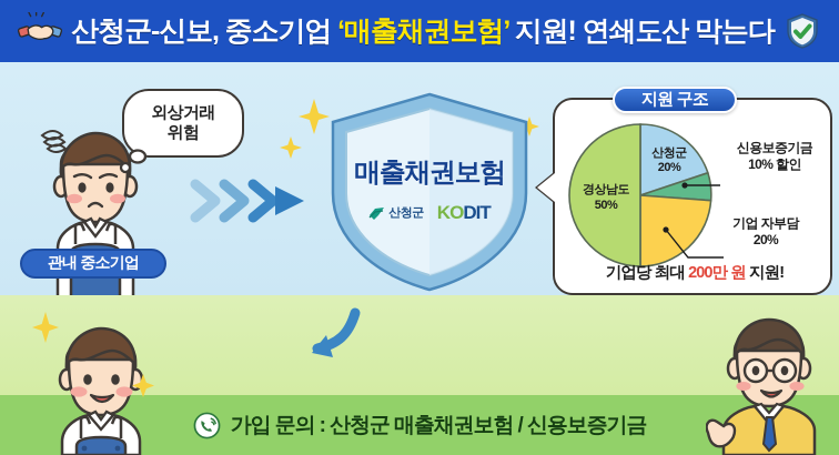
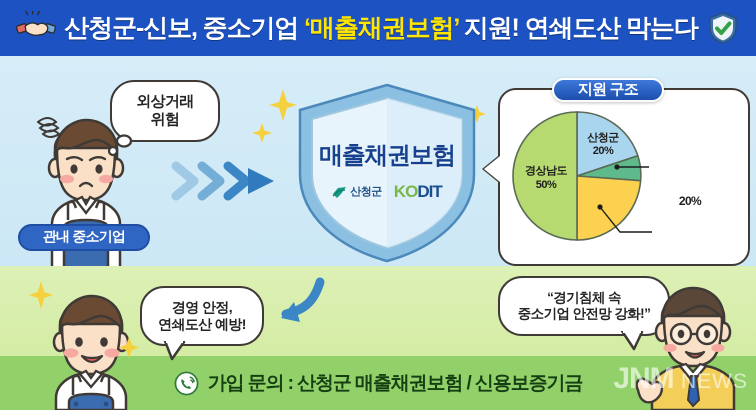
  산청군-신보, 중소기업 ‘매출채권보험’ 지원! 연쇄도산 막는다
  외상거래
  위험
  관내 중소기업
  매출채권보험
  산청군
  KODIT
  산청군
  20%
  경상남도
  50%
- 신용보증기금
- 10% 할인
- 기업 자부담
  20%
- 기업당 최대 200만 원 지원!
  지원 구조
  가입 문의 : 산청군 매출채권보험 / 신용보증기금
+ 경영 안정,
+ 연쇄도산 예방!
+ “경기침체 속
+ 중소기업 안전망 강화!”
+ JNM NEWS
